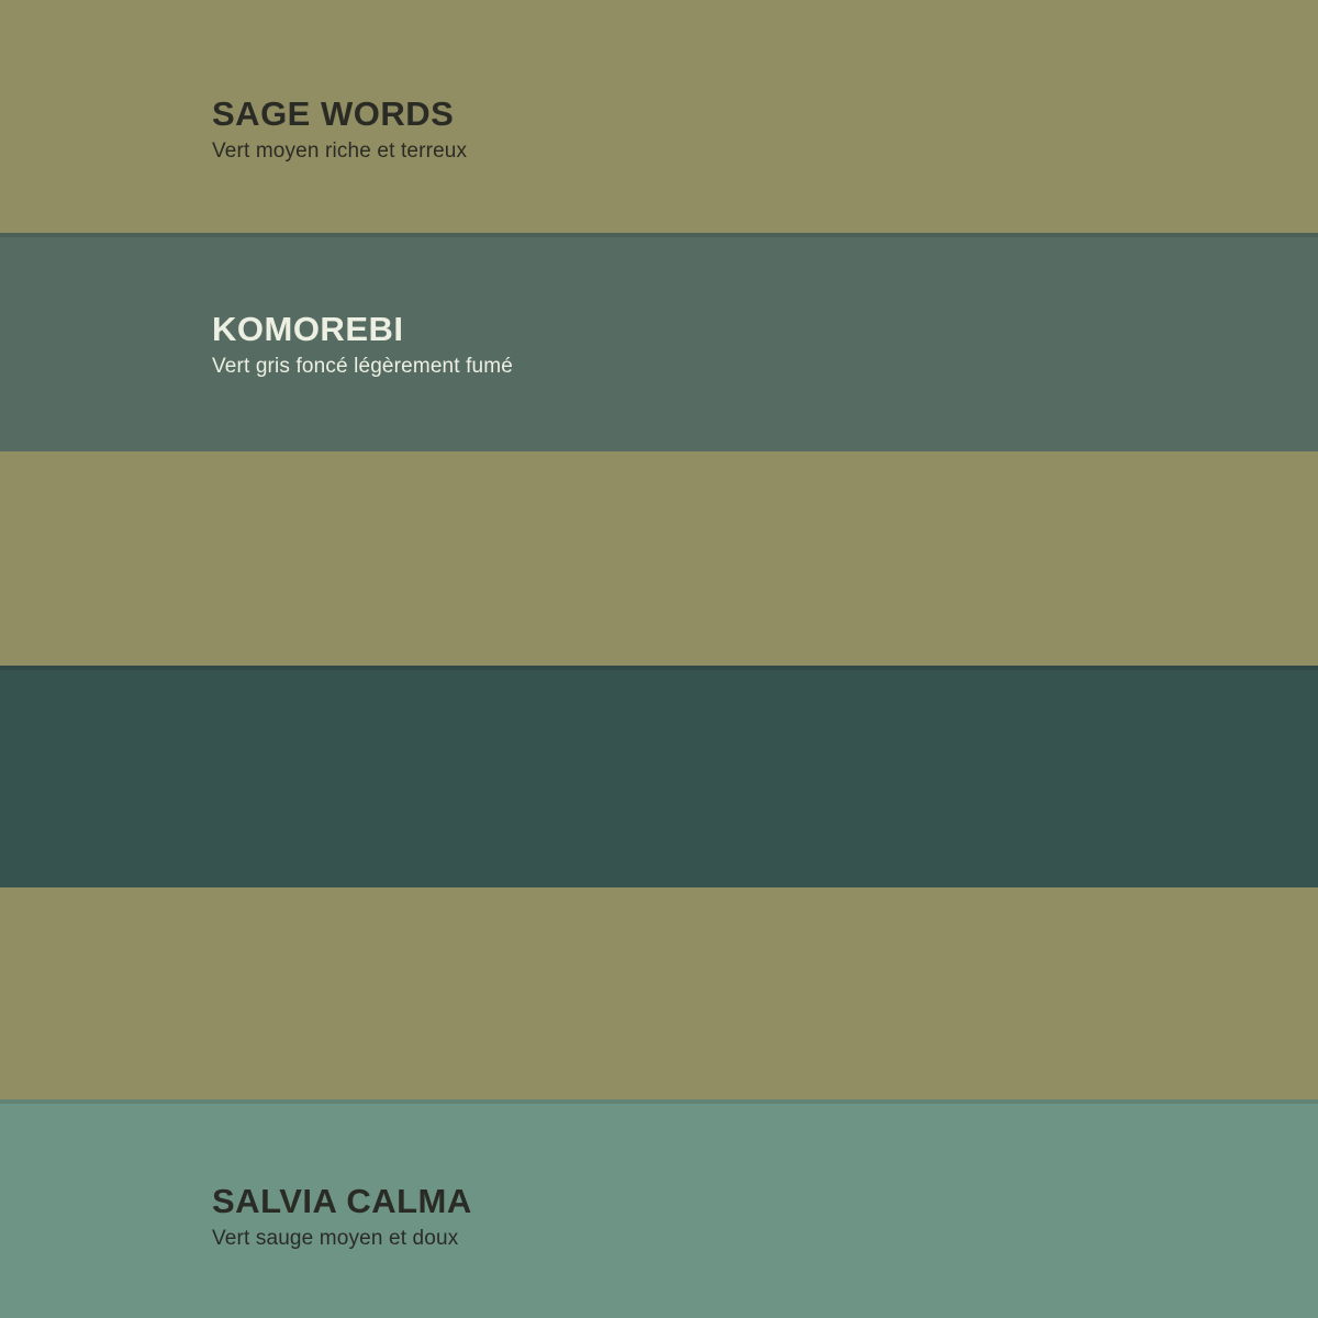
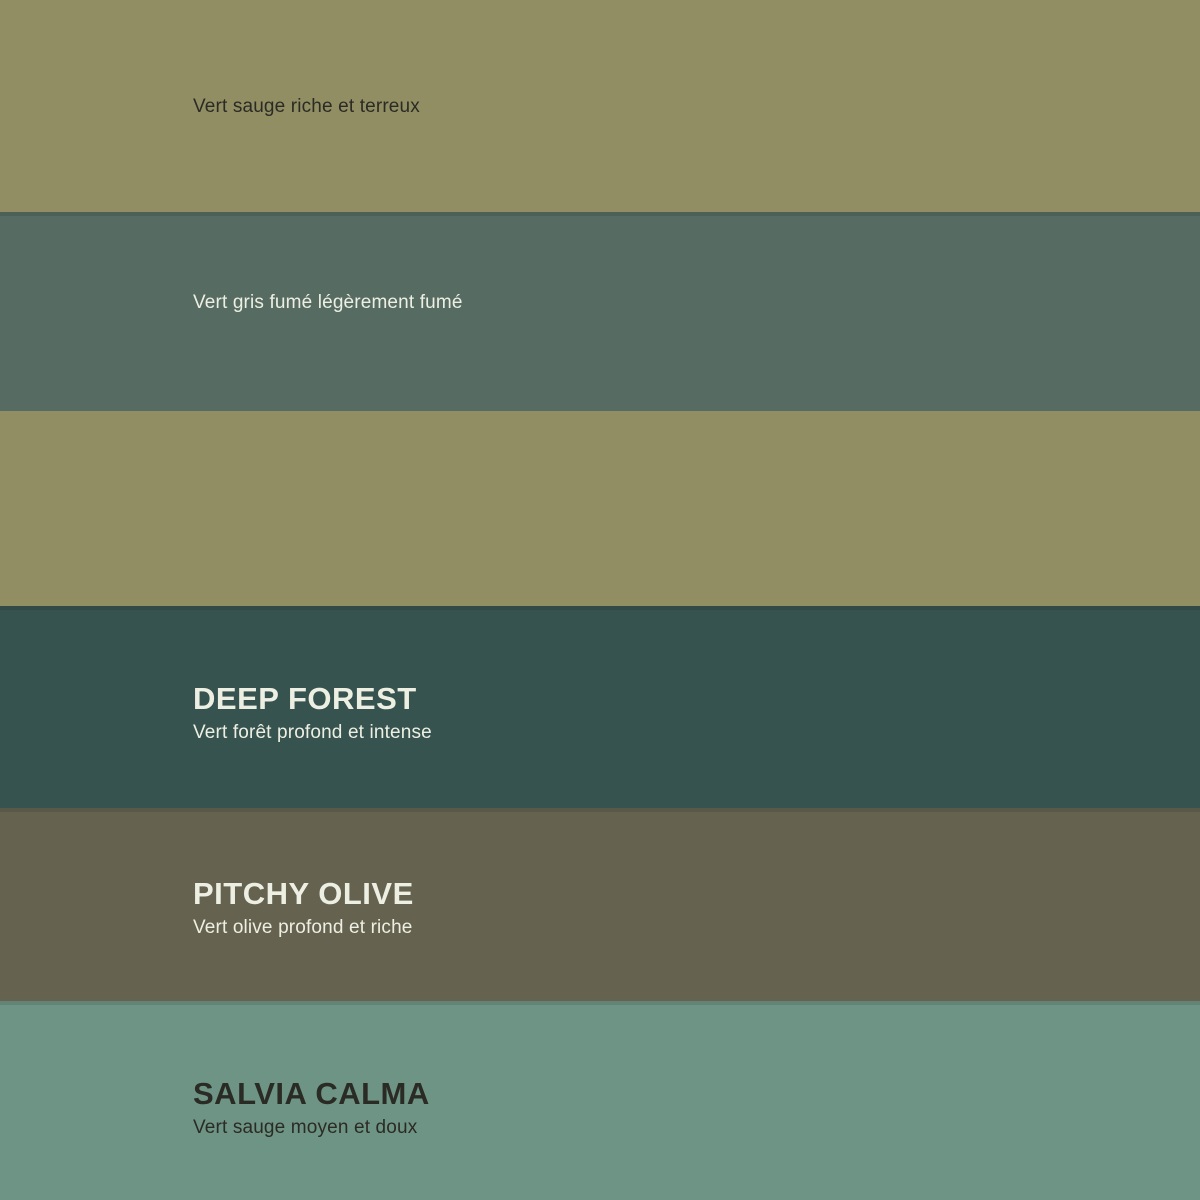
- SAGE WORDS
- Vert moyen riche et terreux
+ Vert sauge riche et terreux
- KOMOREBI
- Vert gris foncé légèrement fumé
+ Vert gris fumé légèrement fumé
+ DEEP FOREST
+ Vert forêt profond et intense
+ PITCHY OLIVE
+ Vert olive profond et riche
  SALVIA CALMA
  Vert sauge moyen et doux
